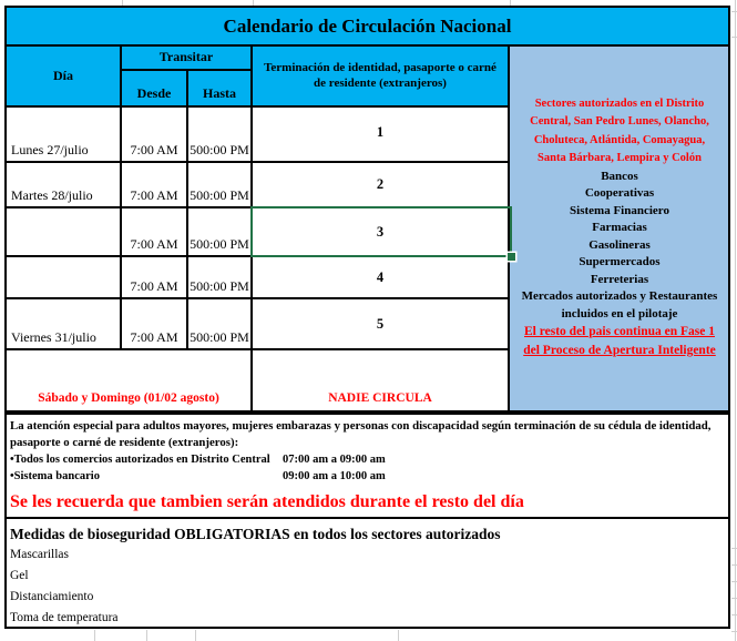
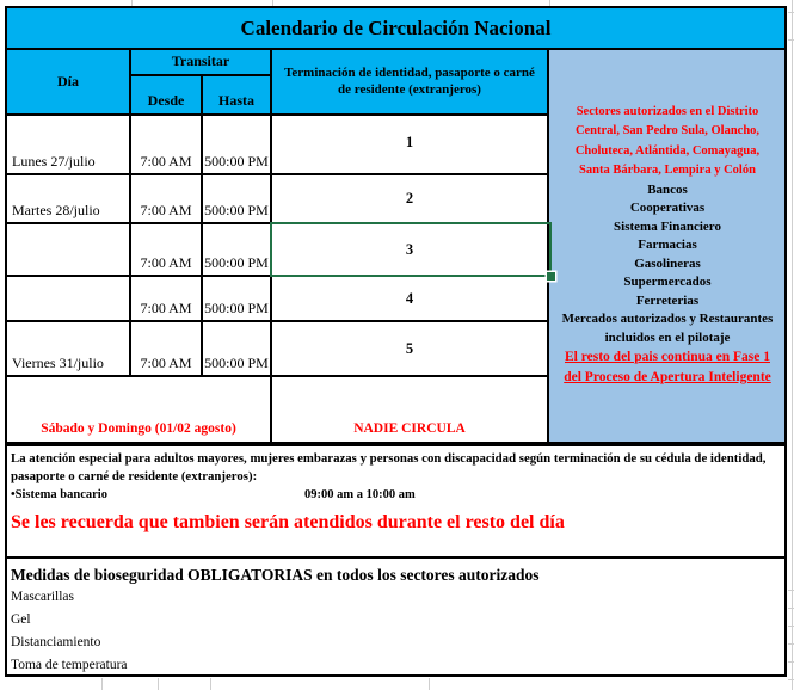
  Calendario de Circulación Nacional
  Día
  Transitar
  Desde
  Hasta
  Terminación de identidad, pasaporte o carné de residente (extranjeros)
  Lunes 27/julio
  7:00 AM
  500:00 PM
  1
  Martes 28/julio
  7:00 AM
  500:00 PM
  2
  7:00 AM
  500:00 PM
  3
  7:00 AM
  500:00 PM
  4
  Viernes 31/julio
  7:00 AM
  500:00 PM
  5
  Sábado y Domingo (01/02 agosto)
  NADIE CIRCULA
  Sectores autorizados en el Distrito
- Central, San Pedro Lunes, Olancho,
+ Central, San Pedro Sula, Olancho,
  Choluteca, Atlántida, Comayagua,
  Santa Bárbara, Lempira y Colón
  Bancos
  Cooperativas
  Sistema Financiero
  Farmacias
  Gasolineras
  Supermercados
  Ferreterias
  Mercados autorizados y Restaurantes incluidos en el pilotaje
  El resto del pais continua en Fase 1
  del Proceso de Apertura Inteligente
  La atención especial para adultos mayores, mujeres embarazas y personas con discapacidad según terminación de su cédula de identidad, pasaporte o carné de residente (extranjeros):
- •Todos los comercios autorizados en Distrito Central
- 07:00 am a 09:00 am
  •Sistema bancario
  09:00 am a 10:00 am
  Se les recuerda que tambien serán atendidos durante el resto del día
  Medidas de bioseguridad OBLIGATORIAS en todos los sectores autorizados
  Mascarillas
  Gel
  Distanciamiento
  Toma de temperatura
